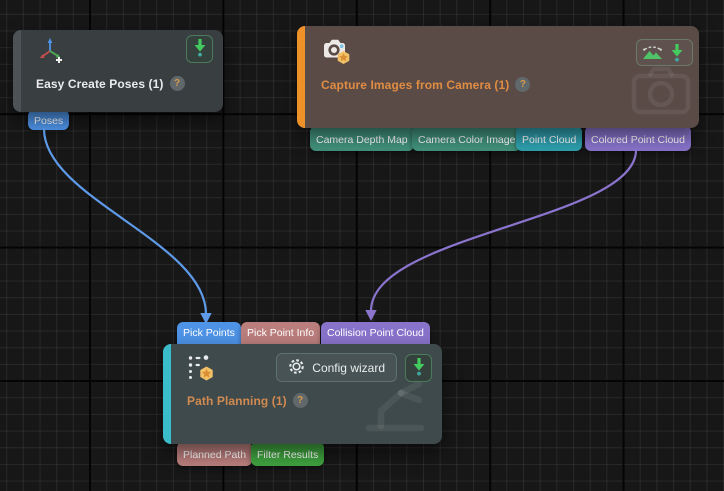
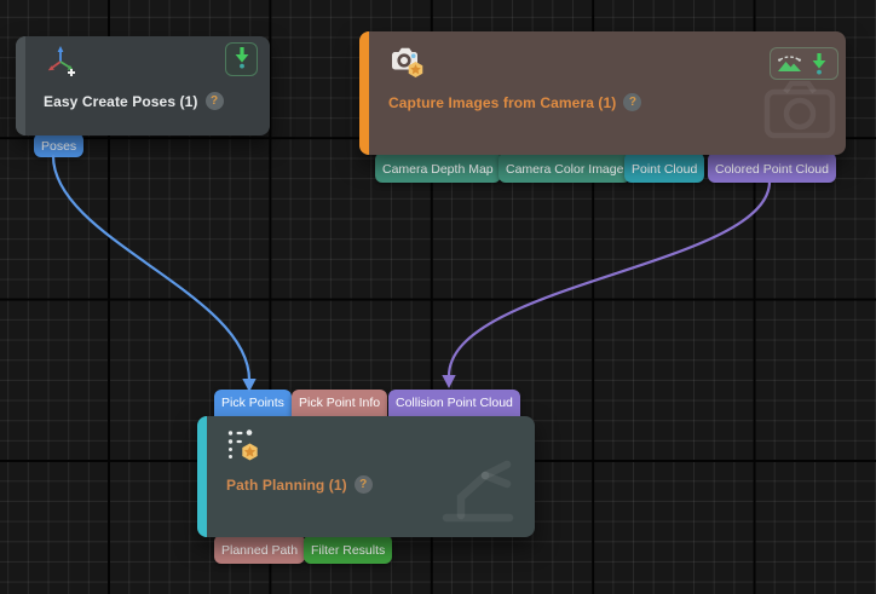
  Poses
  Camera Depth Map
  Camera Color Image
  Point Cloud
  Colored Point Cloud
  Pick Points
  Pick Point Info
  Collision Point Cloud
  Planned Path
  Filter Results
  Easy Create Poses (1)
  ?
  Capture Images from Camera (1)
  ?
- Config wizard
  Path Planning (1)
  ?
